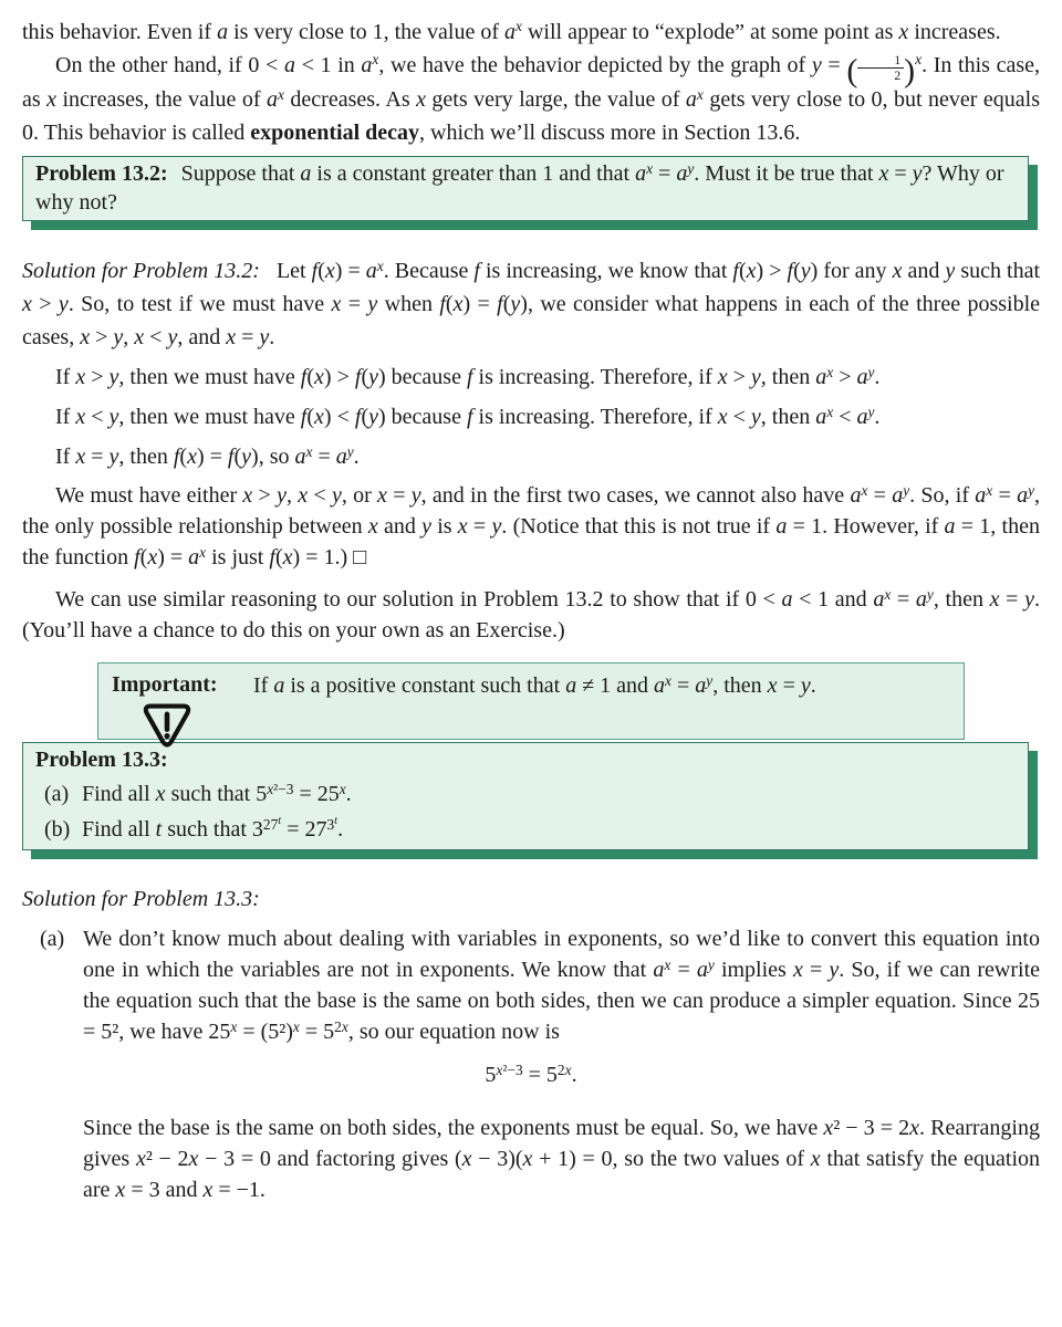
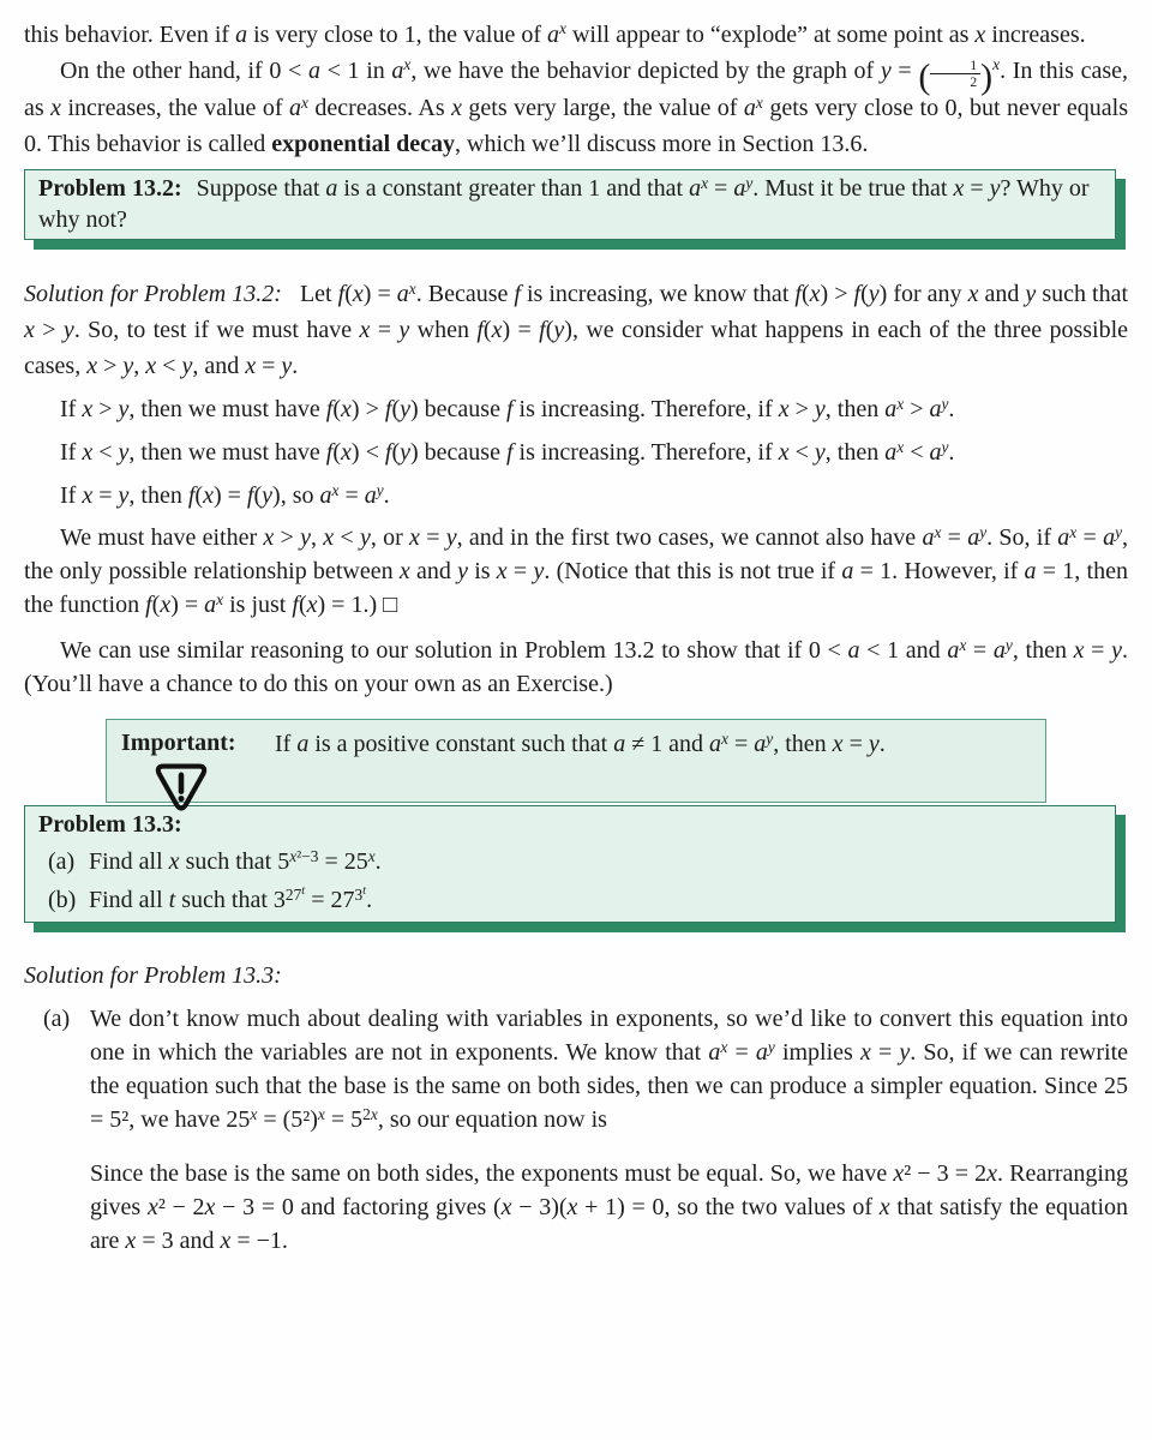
  this behavior. Even if a is very close to 1, the value of ax will appear to “explode” at some point as x increases.
  On the other hand, if 0 < a < 1 in ax, we have the behavior depicted by the graph of y = (
  1
  2
  )x. In this case, as x increases, the value of ax decreases. As x gets very large, the value of ax gets very close to 0, but never equals 0. This behavior is called exponential decay, which we’ll discuss more in Section 13.6.
  Problem 13.2: Suppose that a is a constant greater than 1 and that ax = ay. Must it be true that x = y? Why or why not?
  Solution for Problem 13.2: Let f(x) = ax. Because f is increasing, we know that f(x) > f(y) for any x and y such that x > y. So, to test if we must have x = y when f(x) = f(y), we consider what happens in each of the three possible cases, x > y, x < y, and x = y.
  If x > y, then we must have f(x) > f(y) because f is increasing. Therefore, if x > y, then ax > ay.
  If x < y, then we must have f(x) < f(y) because f is increasing. Therefore, if x < y, then ax < ay.
  If x = y, then f(x) = f(y), so ax = ay.
  We must have either x > y, x < y, or x = y, and in the first two cases, we cannot also have ax = ay. So, if ax = ay, the only possible relationship between x and y is x = y. (Notice that this is not true if a = 1. However, if a = 1, then the function f(x) = ax is just f(x) = 1.) □
  We can use similar reasoning to our solution in Problem 13.2 to show that if 0 < a < 1 and ax = ay, then x = y. (You’ll have a chance to do this on your own as an Exercise.)
  Important:
  If a is a positive constant such that a ≠ 1 and ax = ay, then x = y.
  Problem 13.3:
  (a)
  Find all x such that 5x²−3 = 25x.
  (b)
  Find all t such that 327t = 273t.
  Solution for Problem 13.3:
  (a)
  We don’t know much about dealing with variables in exponents, so we’d like to convert this equation into one in which the variables are not in exponents. We know that ax = ay implies x = y. So, if we can rewrite the equation such that the base is the same on both sides, then we can produce a simpler equation. Since 25 = 5², we have 25x = (5²)x = 52x, so our equation now is
- 5x²−3 = 52x.
  Since the base is the same on both sides, the exponents must be equal. So, we have x² − 3 = 2x. Rearranging gives x² − 2x − 3 = 0 and factoring gives (x − 3)(x + 1) = 0, so the two values of x that satisfy the equation are x = 3 and x = −1.
